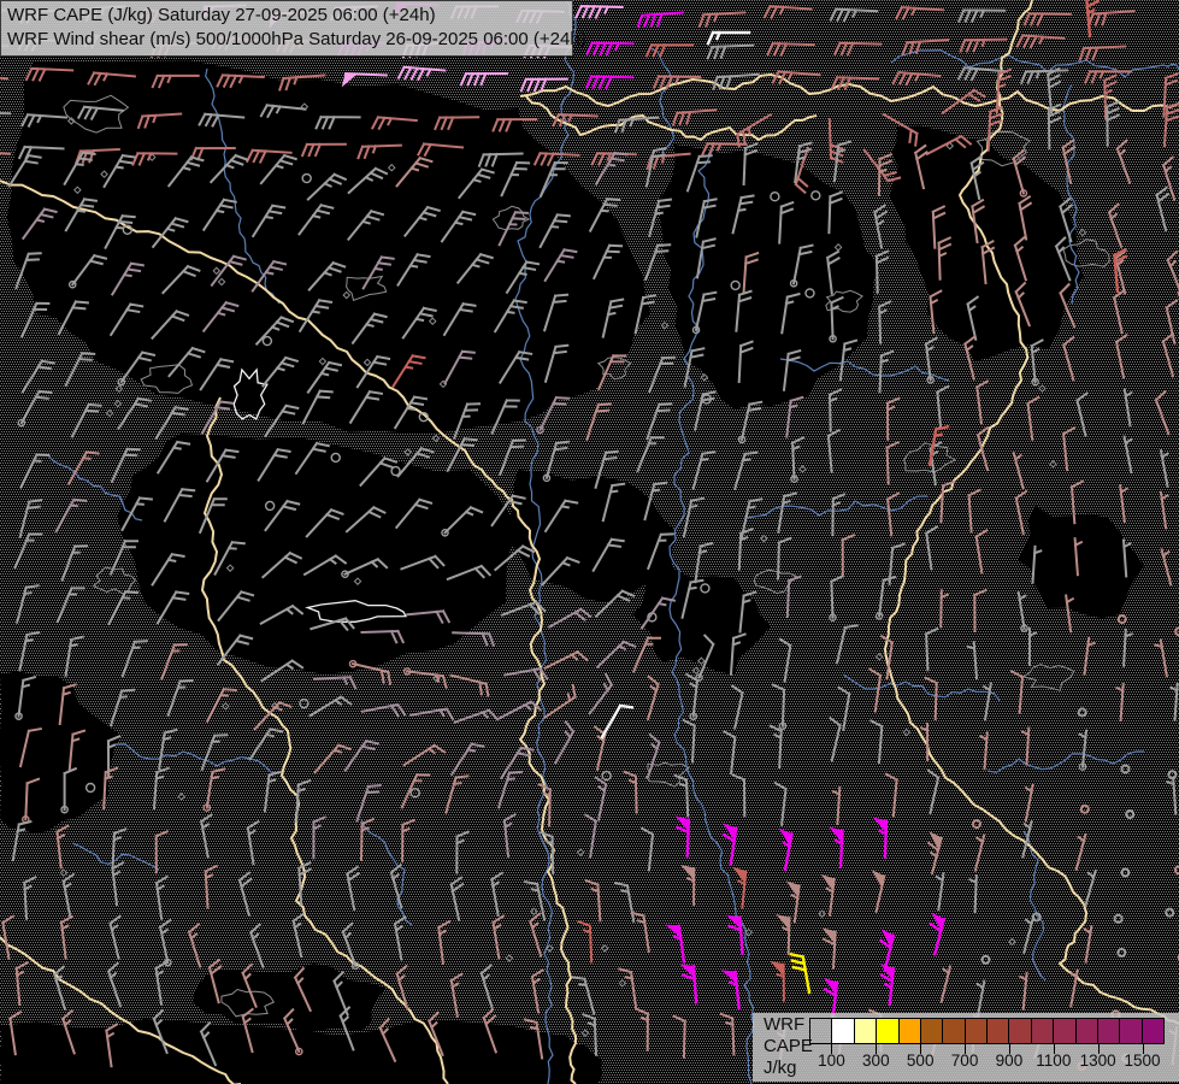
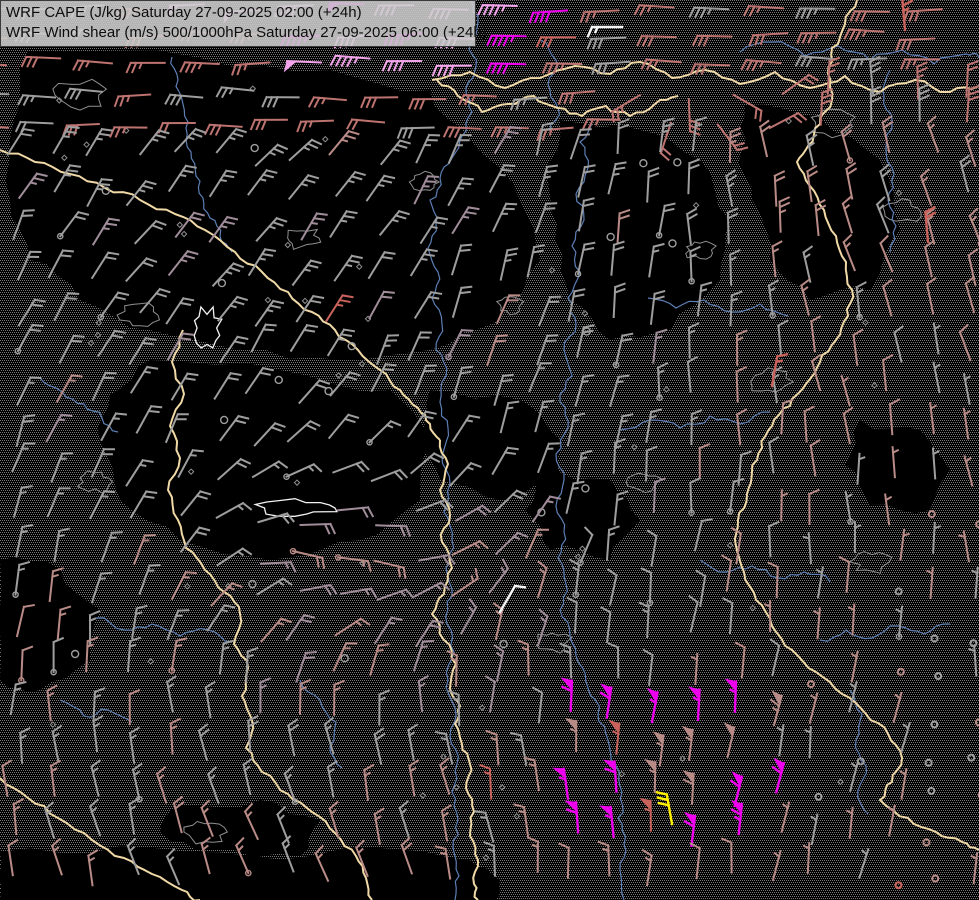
- WRF CAPE (J/kg) Saturday 27-09-2025 06:00 (+24h)
+ WRF CAPE (J/kg) Saturday 27-09-2025 02:00 (+24h)
- WRF Wind shear (m/s) 500/1000hPa Saturday 26-09-2025 06:00 (+24h)
+ WRF Wind shear (m/s) 500/1000hPa Saturday 27-09-2025 06:00 (+24h)
- WRF
- CAPE
- J/kg
- 100
- 300
- 500
- 700
- 900
- 1100
- 1300
- 1500
